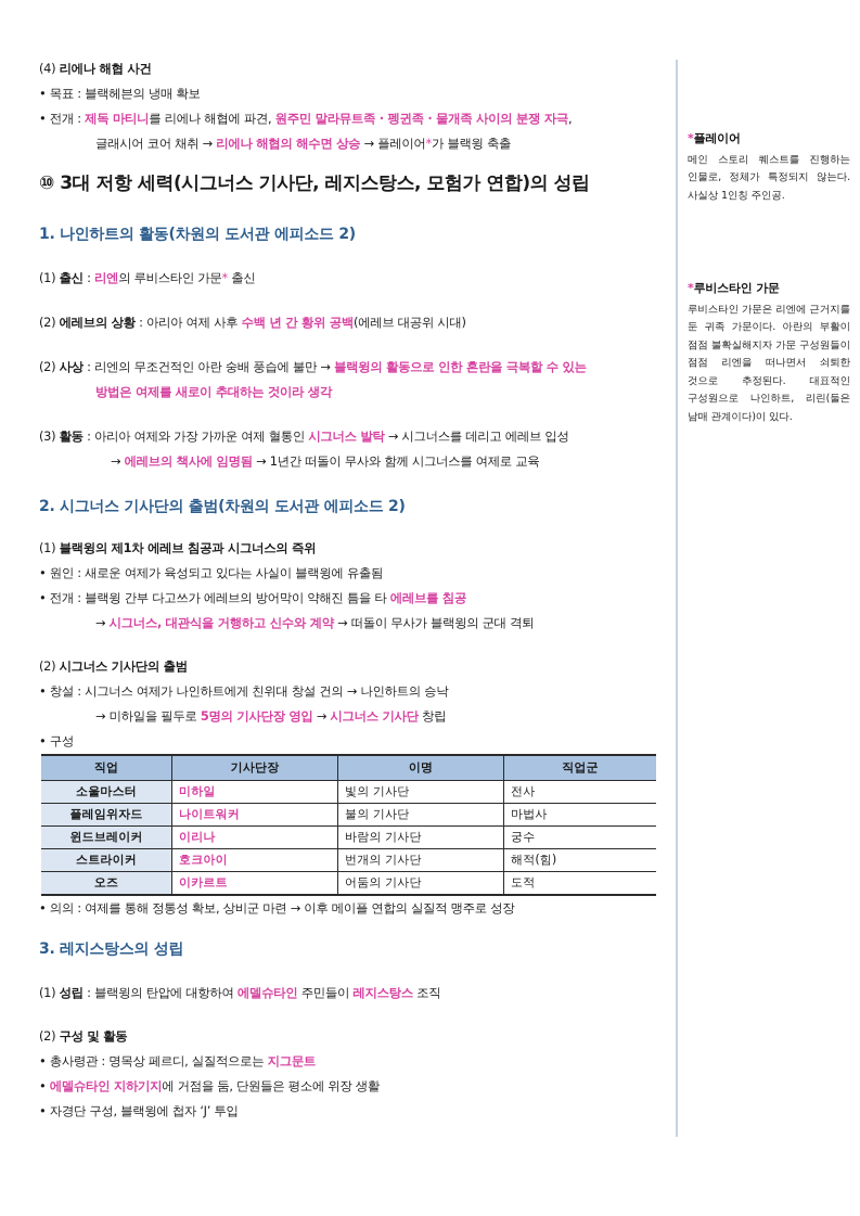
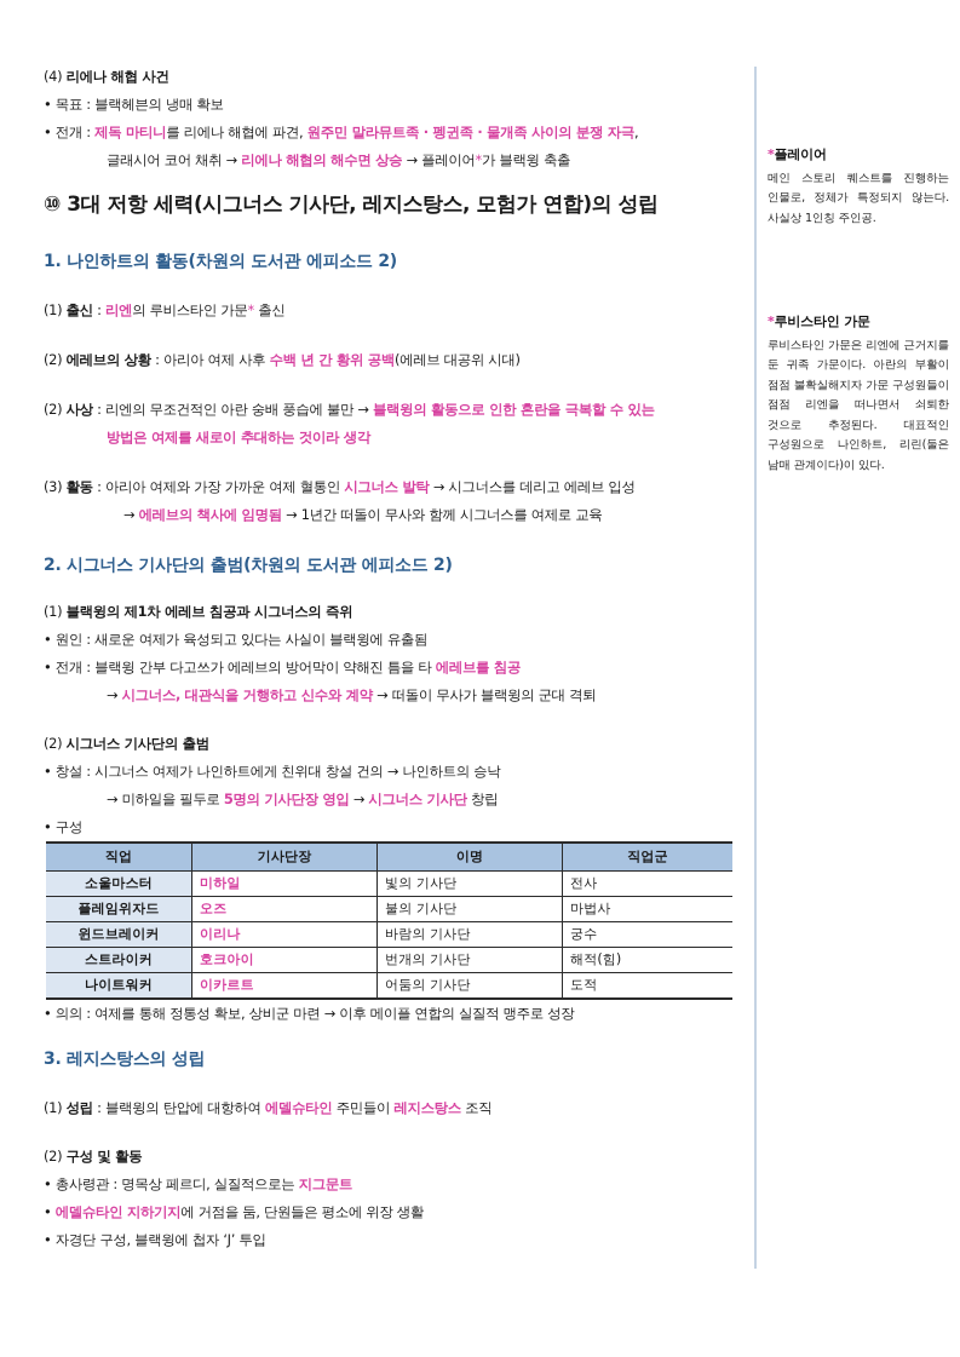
  (4) 리에나 해협 사건
  • 목표 : 블랙헤븐의 냉매 확보
  • 전개 : 제독 마티니를 리에나 해협에 파견, 원주민 말라뮤트족 · 펭귄족 · 물개족 사이의 분쟁 자극,
  글래시어 코어 채취 → 리에나 해협의 해수면 상승 → 플레이어*가 블랙윙 축출
  ⑩ 3대 저항 세력(시그너스 기사단, 레지스탕스, 모험가 연합)의 성립
  1. 나인하트의 활동(차원의 도서관 에피소드 2)
  (1) 출신 : 리엔의 루비스타인 가문* 출신
  (2) 에레브의 상황 : 아리아 여제 사후 수백 년 간 황위 공백(에레브 대공위 시대)
  (2) 사상 : 리엔의 무조건적인 아란 숭배 풍습에 불만 → 블랙윙의 활동으로 인한 혼란을 극복할 수 있는
  방법은 여제를 새로이 추대하는 것이라 생각
  (3) 활동 : 아리아 여제와 가장 가까운 여제 혈통인 시그너스 발탁 → 시그너스를 데리고 에레브 입성
  → 에레브의 책사에 임명됨 → 1년간 떠돌이 무사와 함께 시그너스를 여제로 교육
  2. 시그너스 기사단의 출범(차원의 도서관 에피소드 2)
  (1) 블랙윙의 제1차 에레브 침공과 시그너스의 즉위
  • 원인 : 새로운 여제가 육성되고 있다는 사실이 블랙윙에 유출됨
  • 전개 : 블랙윙 간부 다고쓰가 에레브의 방어막이 약해진 틈을 타 에레브를 침공
  → 시그너스, 대관식을 거행하고 신수와 계약 → 떠돌이 무사가 블랙윙의 군대 격퇴
  (2) 시그너스 기사단의 출범
  • 창설 : 시그너스 여제가 나인하트에게 친위대 창설 건의 → 나인하트의 승낙
  → 미하일을 필두로 5명의 기사단장 영입 → 시그너스 기사단 창립
  • 구성
  직업	기사단장	이명	직업군
  소울마스터	미하일	빛의 기사단	전사
- 플레임위자드	나이트워커	불의 기사단	마법사
+ 플레임위자드	오즈	불의 기사단	마법사
  윈드브레이커	이리나	바람의 기사단	궁수
  스트라이커	호크아이	번개의 기사단	해적(힘)
- 오즈	이카르트	어둠의 기사단	도적
+ 나이트워커	이카르트	어둠의 기사단	도적
  • 의의 : 여제를 통해 정통성 확보, 상비군 마련 → 이후 메이플 연합의 실질적 맹주로 성장
  3. 레지스탕스의 성립
  (1) 성립 : 블랙윙의 탄압에 대항하여 에델슈타인 주민들이 레지스탕스 조직
  (2) 구성 및 활동
  • 총사령관 : 명목상 페르디, 실질적으로는 지그문트
  • 에델슈타인 지하기지에 거점을 둠, 단원들은 평소에 위장 생활
  • 자경단 구성, 블랙윙에 첩자 ‘J’ 투입
  *플레이어
  메인 스토리 퀘스트를 진행하는 인물로, 정체가 특정되지 않는다. 사실상 1인칭 주인공.
  *루비스타인 가문
  루비스타인 가문은 리엔에 근거지를 둔 귀족 가문이다. 아란의 부활이 점점 불확실해지자 가문 구성원들이 점점 리엔을 떠나면서 쇠퇴한 것으로 추정된다. 대표적인 구성원으로 나인하트, 리린(둘은 남매 관계이다)이 있다.
